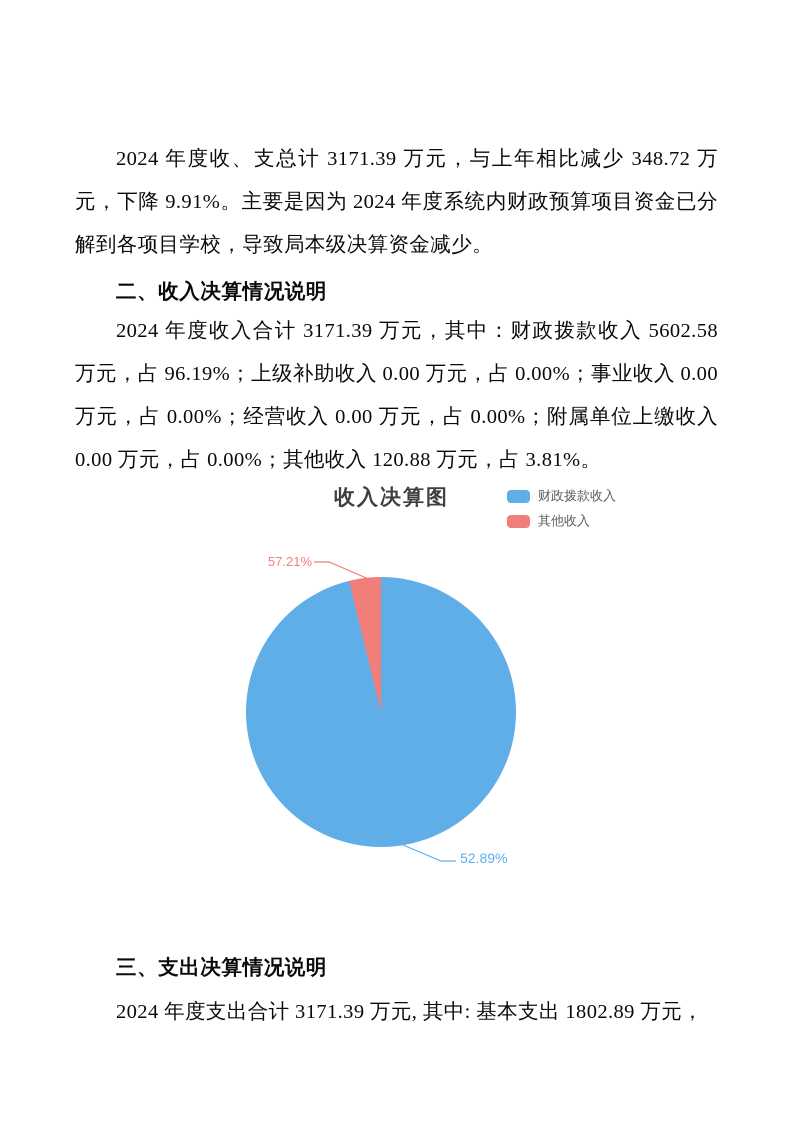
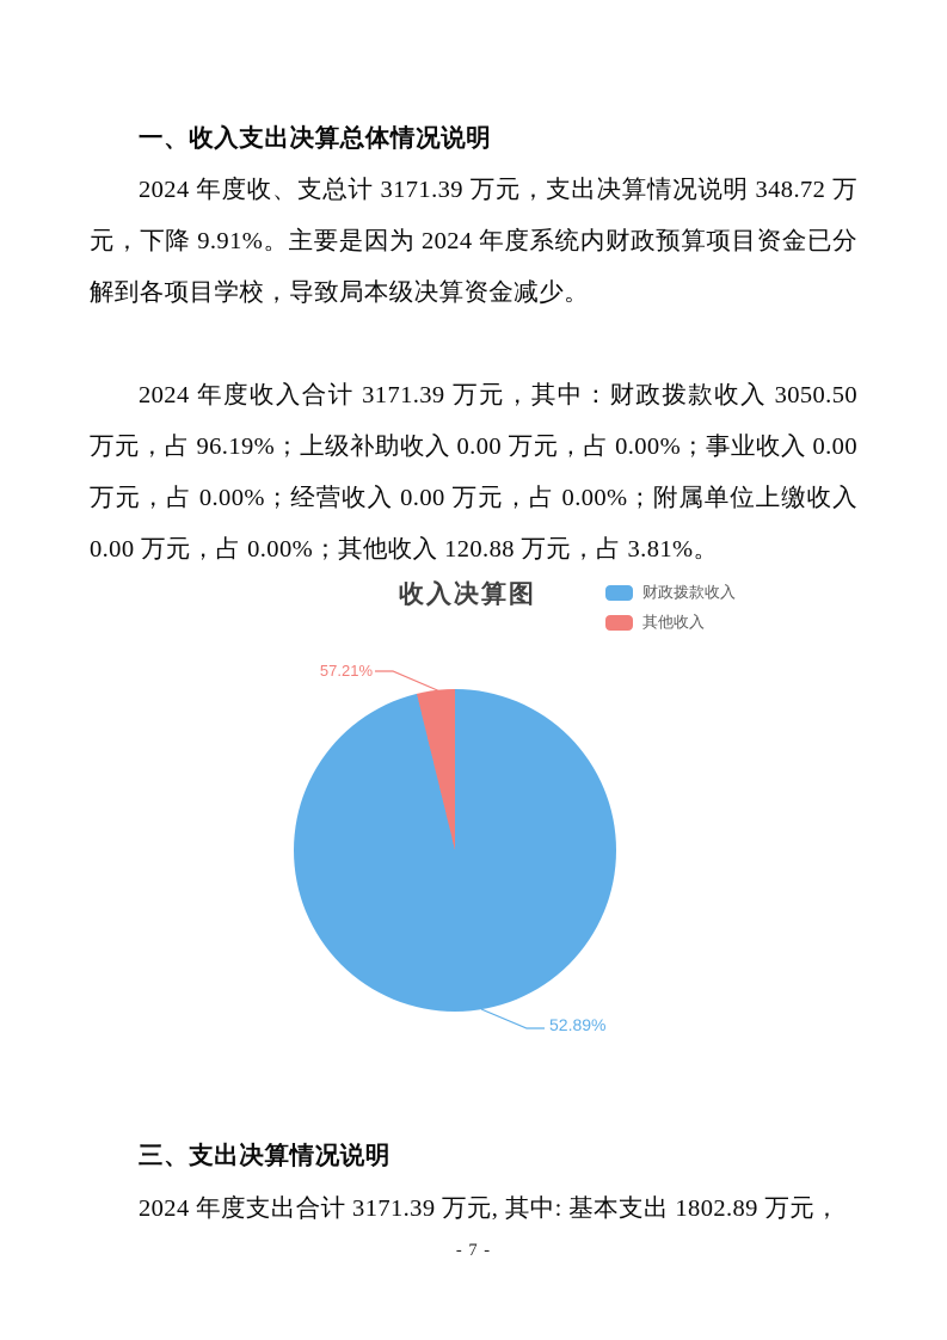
+ 一、收入支出决算总体情况说明
- 2024 年度收、支总计 3171.39 万元，与上年相比减少 348.72 万元，下降 9.91%。主要是因为 2024 年度系统内财政预算项目资金已分解到各项目学校，导致局本级决算资金减少。
+ 2024 年度收、支总计 3171.39 万元，支出决算情况说明 348.72 万元，下降 9.91%。主要是因为 2024 年度系统内财政预算项目资金已分解到各项目学校，导致局本级决算资金减少。
- 二、收入决算情况说明
- 2024 年度收入合计 3171.39 万元，其中：财政拨款收入 5602.58 万元，占 96.19%；上级补助收入 0.00 万元，占 0.00%；事业收入 0.00 万元，占 0.00%；经营收入 0.00 万元，占 0.00%；附属单位上缴收入 0.00 万元，占 0.00%；其他收入 120.88 万元，占 3.81%。
+ 2024 年度收入合计 3171.39 万元，其中：财政拨款收入 3050.50 万元，占 96.19%；上级补助收入 0.00 万元，占 0.00%；事业收入 0.00 万元，占 0.00%；经营收入 0.00 万元，占 0.00%；附属单位上缴收入 0.00 万元，占 0.00%；其他收入 120.88 万元，占 3.81%。
  收入决算图
  财政拨款收入
  其他收入
  57.21%
  52.89%
  三、支出决算情况说明
  2024 年度支出合计 3171.39 万元, 其中: 基本支出 1802.89 万元，
+ - 7 -
